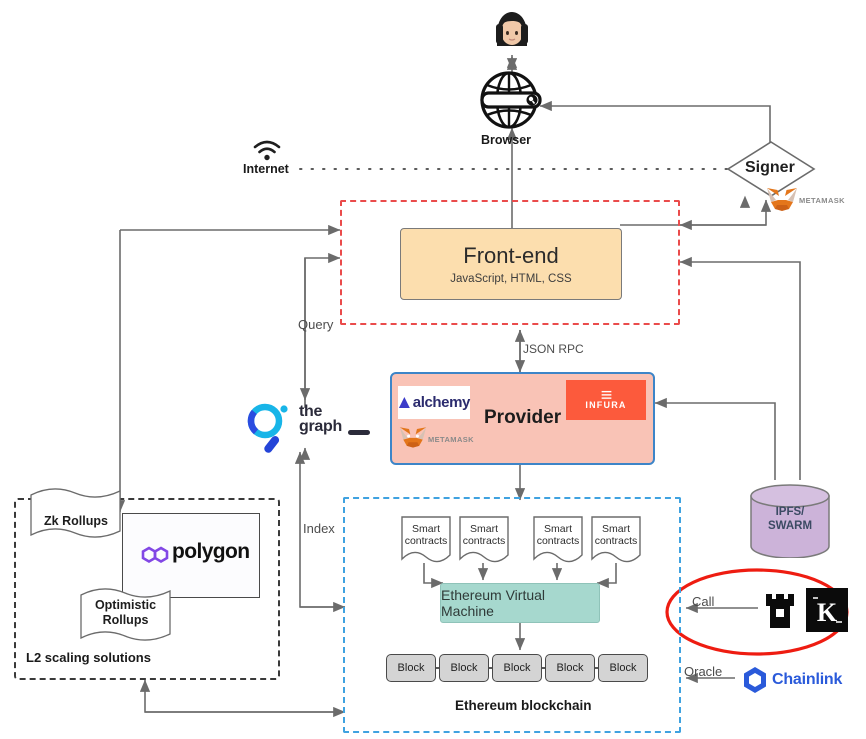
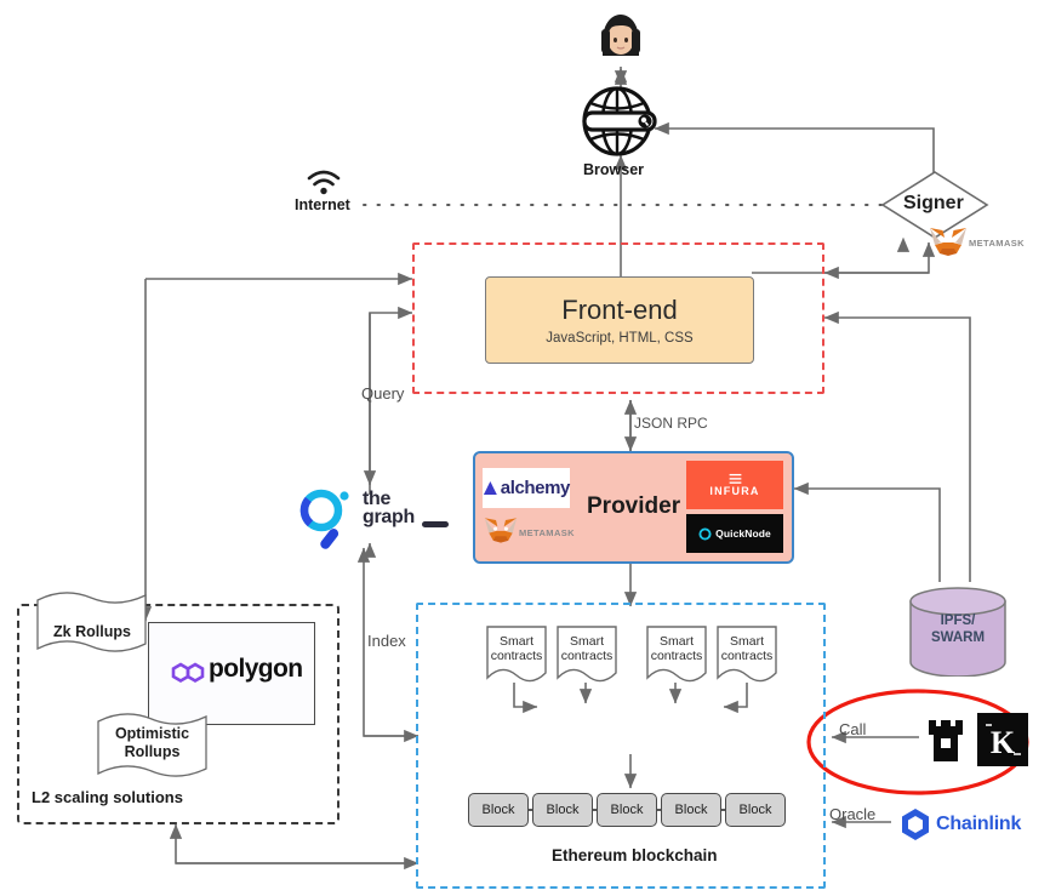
  Browser
  Internet
  Signer
  METAMASK
  Front-end
  JavaScript, HTML, CSS
  Query
  JSON RPC
  Index
  the
  graph
  Provider
  alchemy
  INFURA
  METAMASK
+ QuickNode
  IPFS/
  SWARM
  Smart
  contracts
  Smart
  contracts
  Smart
  contracts
  Smart
  contracts
- Ethereum Virtual Machine
  Block
  Block
  Block
  Block
  Block
  Ethereum blockchain
  polygon
  Zk Rollups
  Optimistic
  Rollups
  L2 scaling solutions
  Call
  K
  Oracle
  Chainlink
